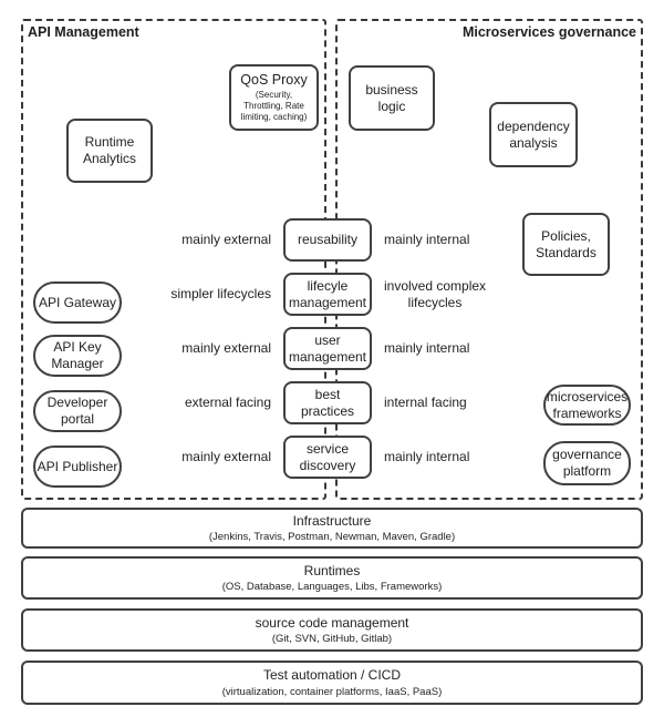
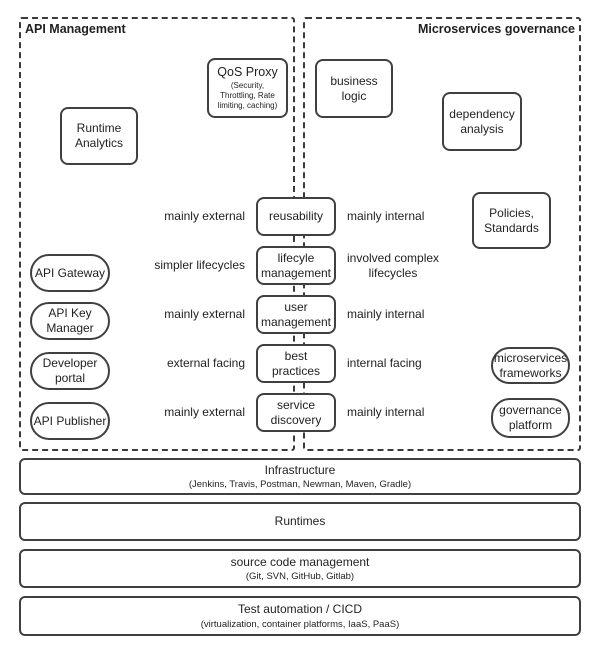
  API Management
  Microservices governance
  Runtime
  Analytics
  QoS Proxy
  (Security,
  Throttling, Rate
  limiting, caching)
  business
  logic
  dependency
  analysis
  Policies,
  Standards
  API Gateway
  API Key
  Manager
  Developer
  portal
  API Publisher
  microservices
  frameworks
  governance
  platform
  mainly external
  reusability
  mainly internal
  simpler lifecycles
  lifecyle
  management
  involved complex
  lifecycles
  mainly external
  user
  management
  mainly internal
  external facing
  best
  practices
  internal facing
  mainly external
  service
  discovery
  mainly internal
  Infrastructure
  (Jenkins, Travis, Postman, Newman, Maven, Gradle)
  Runtimes
- (OS, Database, Languages, Libs, Frameworks)
  source code management
  (Git, SVN, GitHub, Gitlab)
  Test automation / CICD
  (virtualization, container platforms, IaaS, PaaS)
